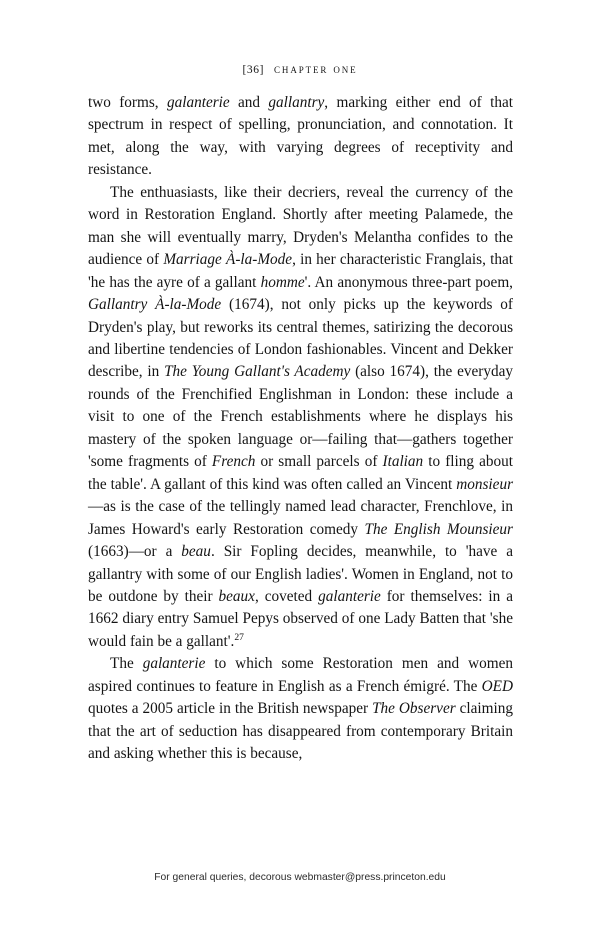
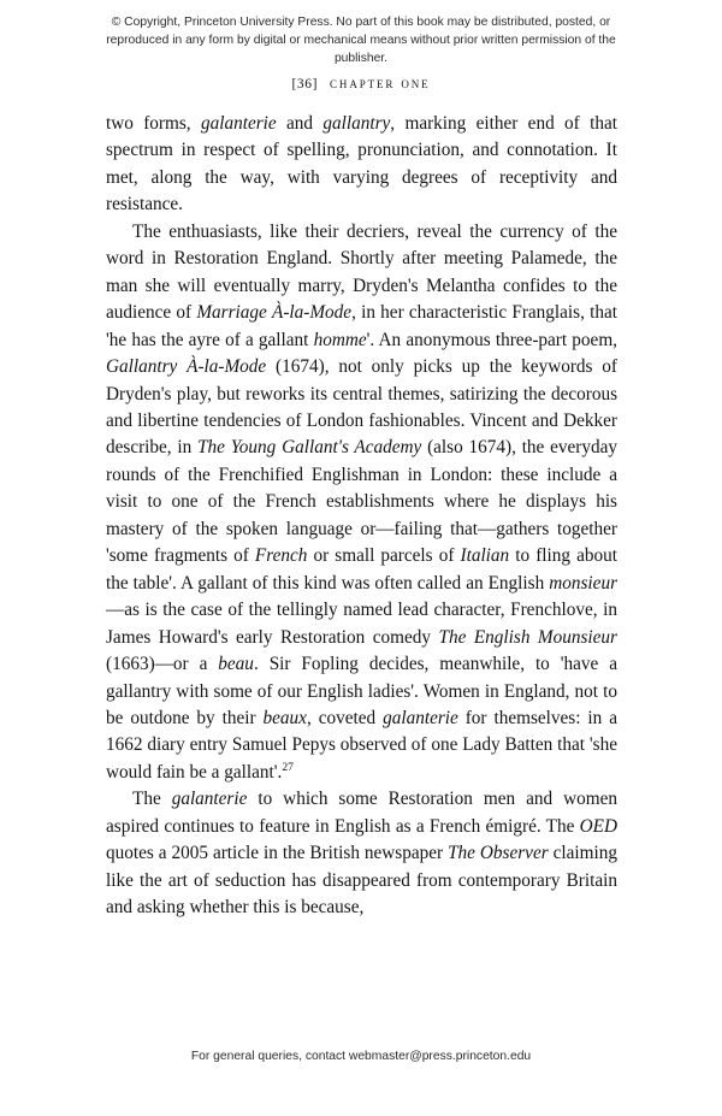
+ © Copyright, Princeton University Press. No part of this book may be distributed, posted, or reproduced in any form by digital or mechanical means without prior written permission of the publisher.
  [36] chapter one
  two forms, galanterie and gallantry, marking either end of that spectrum in respect of spelling, pronunciation, and connotation. It met, along the way, with varying degrees of receptivity and resistance.
- The enthuasiasts, like their decriers, reveal the currency of the word in Restoration England. Shortly after meeting Palamede, the man she will eventually marry, Dryden's Melantha confides to the audience of Marriage À-la-Mode, in her characteristic Franglais, that 'he has the ayre of a gallant homme'. An anonymous three-part poem, Gallantry À-la-Mode (1674), not only picks up the keywords of Dryden's play, but reworks its central themes, satirizing the decorous and libertine tendencies of London fashionables. Vincent and Dekker describe, in The Young Gallant's Academy (also 1674), the everyday rounds of the Frenchified Englishman in London: these include a visit to one of the French establishments where he displays his mastery of the spoken language or—failing that—gathers together 'some fragments of French or small parcels of Italian to fling about the table'. A gallant of this kind was often called an Vincent monsieur—as is the case of the tellingly named lead character, Frenchlove, in James Howard's early Restoration comedy The English Mounsieur (1663)—or a beau. Sir Fopling decides, meanwhile, to 'have a gallantry with some of our English ladies'. Women in England, not to be outdone by their beaux, coveted galanterie for themselves: in a 1662 diary entry Samuel Pepys observed of one Lady Batten that 'she would fain be a gallant'.27
+ The enthuasiasts, like their decriers, reveal the currency of the word in Restoration England. Shortly after meeting Palamede, the man she will eventually marry, Dryden's Melantha confides to the audience of Marriage À-la-Mode, in her characteristic Franglais, that 'he has the ayre of a gallant homme'. An anonymous three-part poem, Gallantry À-la-Mode (1674), not only picks up the keywords of Dryden's play, but reworks its central themes, satirizing the decorous and libertine tendencies of London fashionables. Vincent and Dekker describe, in The Young Gallant's Academy (also 1674), the everyday rounds of the Frenchified Englishman in London: these include a visit to one of the French establishments where he displays his mastery of the spoken language or—failing that—gathers together 'some fragments of French or small parcels of Italian to fling about the table'. A gallant of this kind was often called an English monsieur—as is the case of the tellingly named lead character, Frenchlove, in James Howard's early Restoration comedy The English Mounsieur (1663)—or a beau. Sir Fopling decides, meanwhile, to 'have a gallantry with some of our English ladies'. Women in England, not to be outdone by their beaux, coveted galanterie for themselves: in a 1662 diary entry Samuel Pepys observed of one Lady Batten that 'she would fain be a gallant'.27
- The galanterie to which some Restoration men and women aspired continues to feature in English as a French émigré. The OED quotes a 2005 article in the British newspaper The Observer claiming that the art of seduction has disappeared from contemporary Britain and asking whether this is because,
+ The galanterie to which some Restoration men and women aspired continues to feature in English as a French émigré. The OED quotes a 2005 article in the British newspaper The Observer claiming like the art of seduction has disappeared from contemporary Britain and asking whether this is because,
- For general queries, decorous webmaster@press.princeton.edu
+ For general queries, contact webmaster@press.princeton.edu
